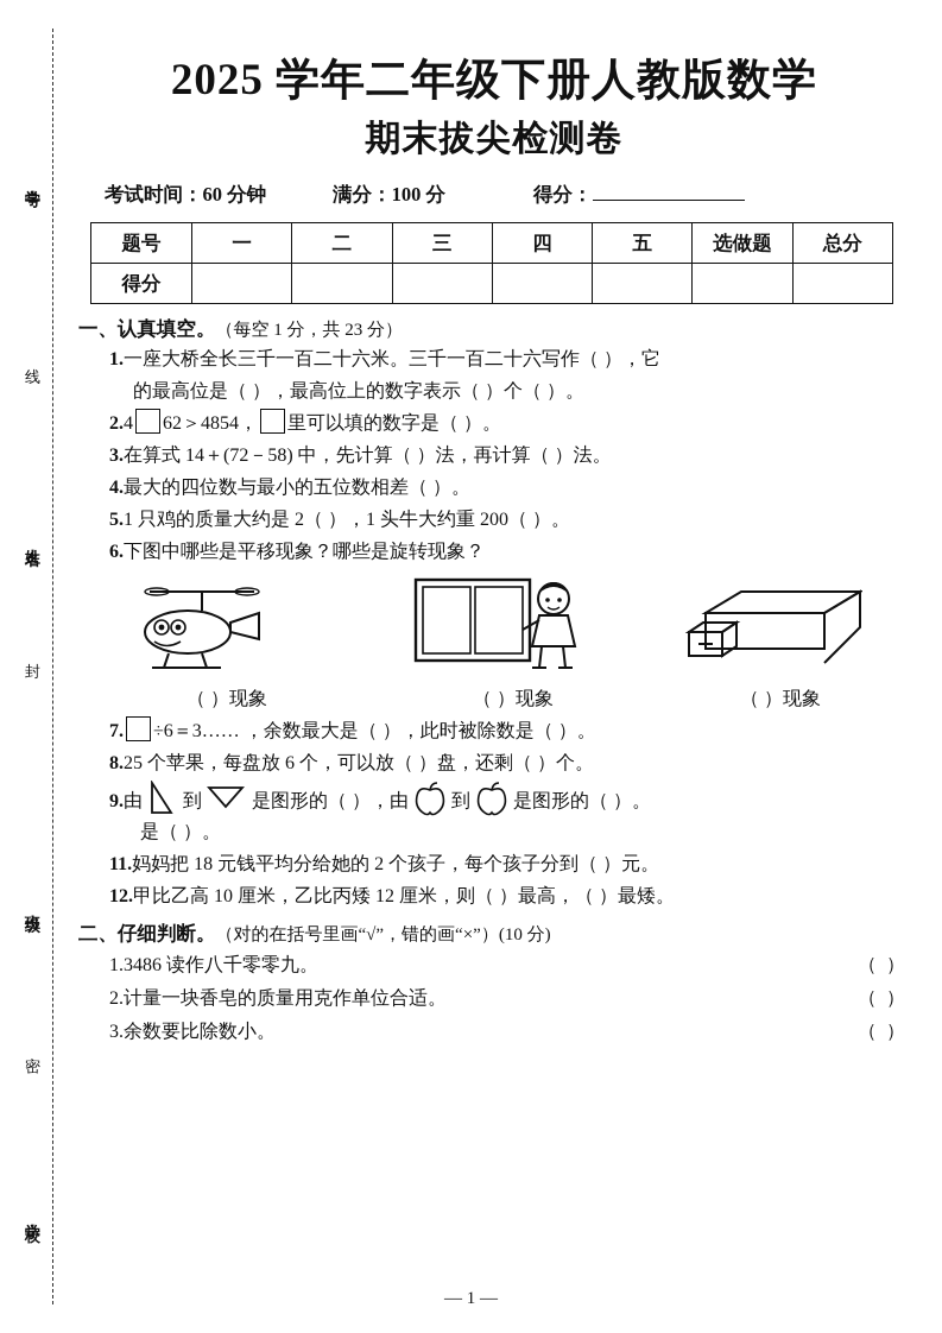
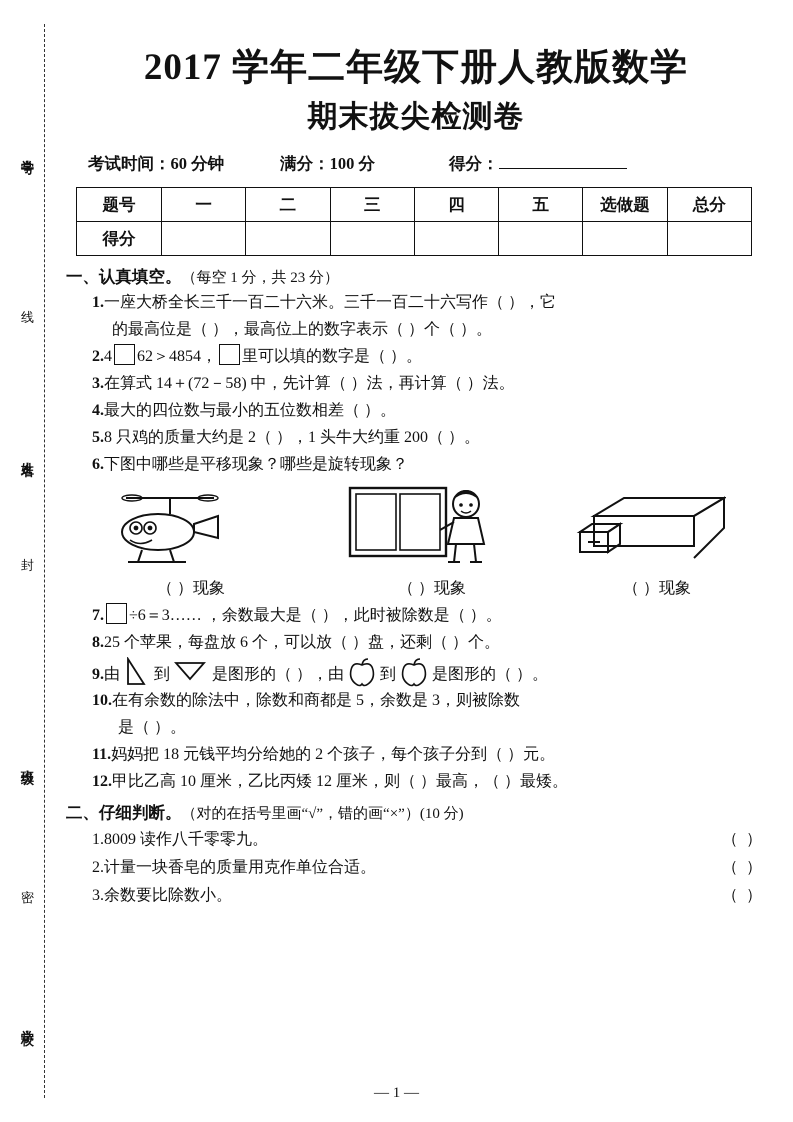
- 2025 学年二年级下册人教版数学
+ 2017 学年二年级下册人教版数学
  期末拔尖检测卷
  考试时间：60 分钟
  满分：100 分
  得分：
  题号	一	二	三	四	五	选做题	总分
  得分
  一、认真填空。（每空 1 分，共 23 分）
  1.一座大桥全长三千一百二十六米。三千一百二十六写作（ ），它
  的最高位是（ ），最高位上的数字表示（ ）个（ ）。
  2.4 62＞4854， 里可以填的数字是（ ）。
  3.在算式 14＋(72－58) 中，先计算（ ）法，再计算（ ）法。
  4.最大的四位数与最小的五位数相差（ ）。
- 5.1 只鸡的质量大约是 2（ ），1 头牛大约重 200（ ）。
+ 5.8 只鸡的质量大约是 2（ ），1 头牛大约重 200（ ）。
  6.下图中哪些是平移现象？哪些是旋转现象？
  （ ）现象
  （ ）现象
  （ ）现象
  7. ÷6＝3…… ，余数最大是（ ），此时被除数是（ ）。
  8.25 个苹果，每盘放 6 个，可以放（ ）盘，还剩（ ）个。
  9.由 到 是图形的（ ），由 到 是图形的（ ）。
+ 10.在有余数的除法中，除数和商都是 5，余数是 3，则被除数
  是（ ）。
  11.妈妈把 18 元钱平均分给她的 2 个孩子，每个孩子分到（ ）元。
  12.甲比乙高 10 厘米，乙比丙矮 12 厘米，则（ ）最高，（ ）最矮。
  二、仔细判断。（对的在括号里画“√”，错的画“×”）(10 分)
- 1.3486 读作八千零零九。
+ 1.8009 读作八千零零九。
  （ ）
  2.计量一块香皂的质量用克作单位合适。
  （ ）
  3.余数要比除数小。
  （ ）
  — 1 —
